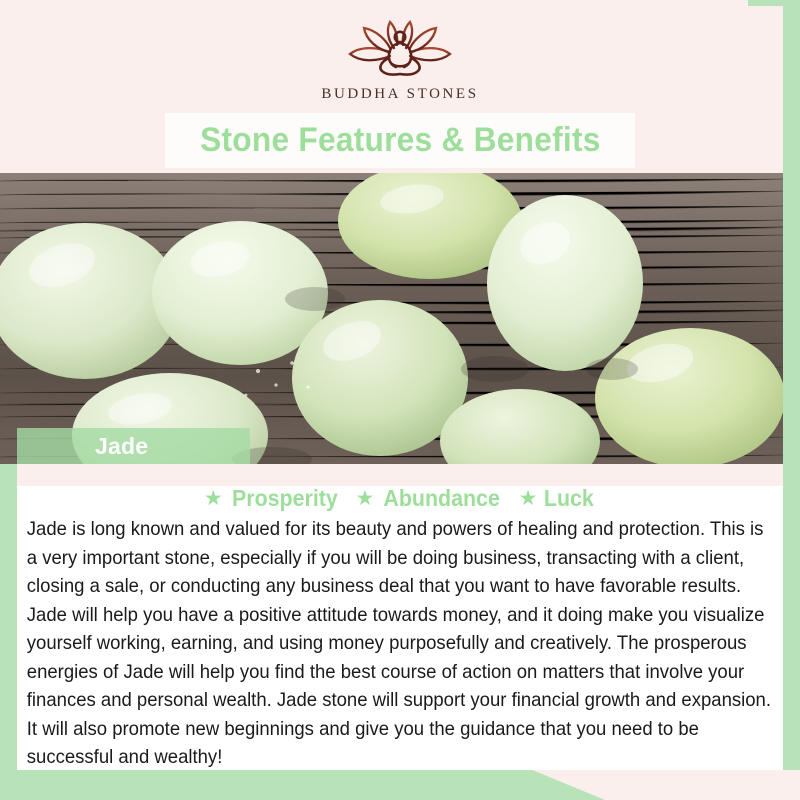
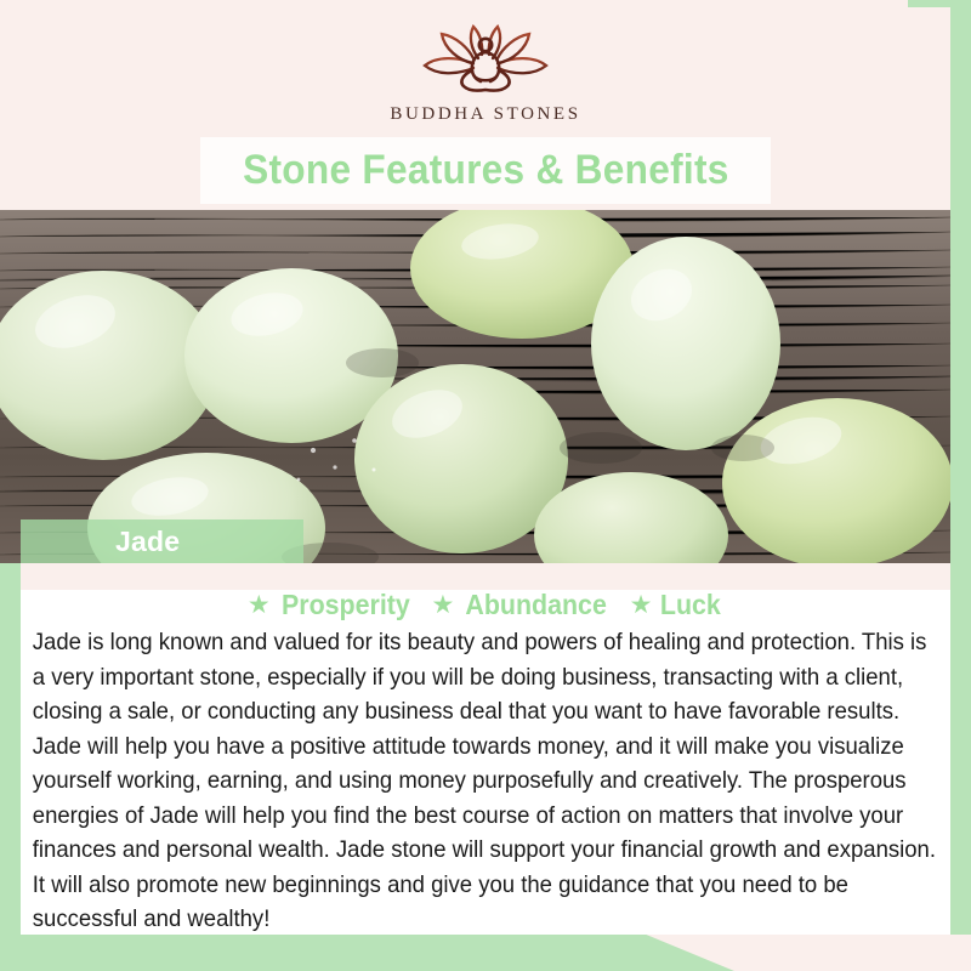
  BUDDHA STONES
  Stone Features & Benefits
  Jade
  ★
  Prosperity
  ★
  Abundance
  ★
  Luck
- Jade is long known and valued for its beauty and powers of healing and protection. This is a very important stone, especially if you will be doing business, transacting with a client, closing a sale, or conducting any business deal that you want to have favorable results. Jade will help you have a positive attitude towards money, and it doing make you visualize yourself working, earning, and using money purposefully and creatively. The prosperous energies of Jade will help you find the best course of action on matters that involve your finances and personal wealth. Jade stone will support your financial growth and expansion. It will also promote new beginnings and give you the guidance that you need to be successful and wealthy!
+ Jade is long known and valued for its beauty and powers of healing and protection. This is a very important stone, especially if you will be doing business, transacting with a client, closing a sale, or conducting any business deal that you want to have favorable results. Jade will help you have a positive attitude towards money, and it will make you visualize yourself working, earning, and using money purposefully and creatively. The prosperous energies of Jade will help you find the best course of action on matters that involve your finances and personal wealth. Jade stone will support your financial growth and expansion. It will also promote new beginnings and give you the guidance that you need to be successful and wealthy!
